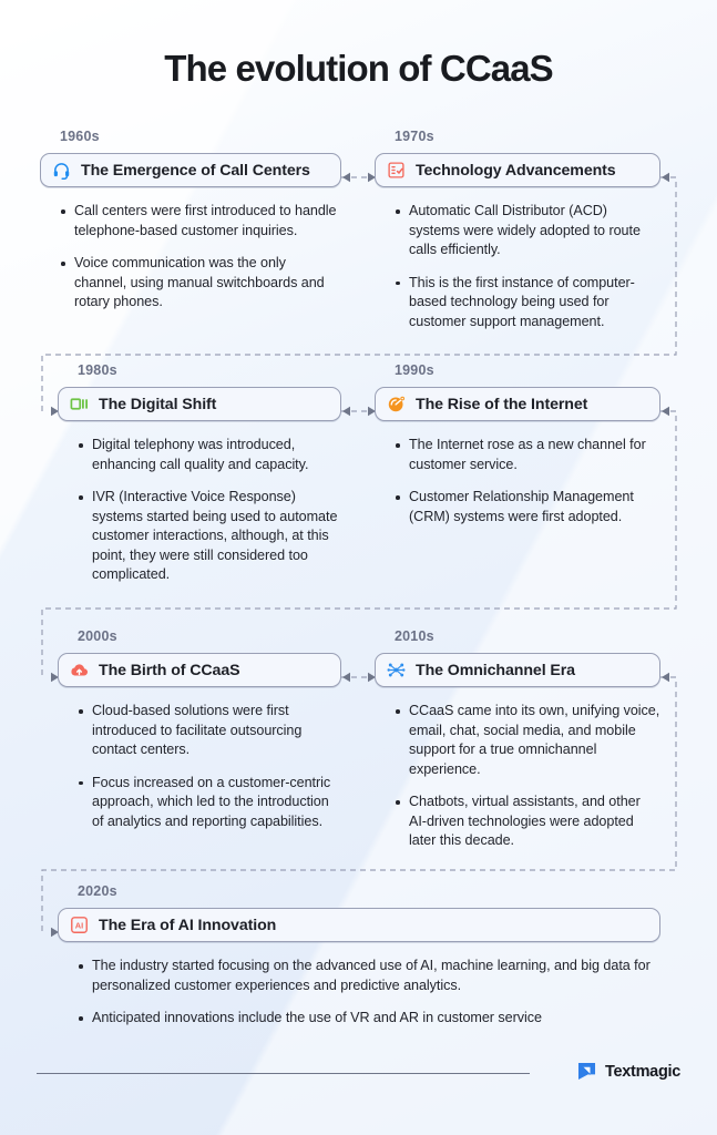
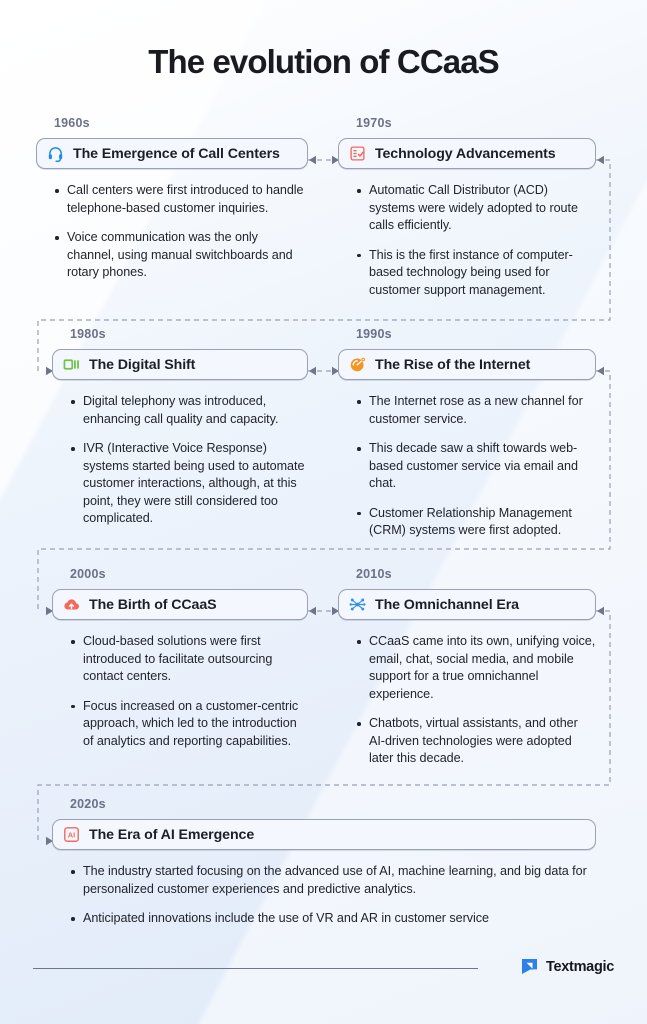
  The evolution of CCaaS
  1960s
  The Emergence of Call Centers
  Call centers were first introduced to handle telephone-based customer inquiries.
  Voice communication was the only channel, using manual switchboards and rotary phones.
  1970s
  Technology Advancements
  Automatic Call Distributor (ACD) systems were widely adopted to route calls efficiently.
  This is the first instance of computer-based technology being used for customer support management.
  1980s
  The Digital Shift
  Digital telephony was introduced, enhancing call quality and capacity.
  IVR (Interactive Voice Response) systems started being used to automate customer interactions, although, at this point, they were still considered too complicated.
  1990s
  The Rise of the Internet
  The Internet rose as a new channel for customer service.
+ This decade saw a shift towards web-based customer service via email and chat.
  Customer Relationship Management (CRM) systems were first adopted.
  2000s
  The Birth of CCaaS
  Cloud-based solutions were first introduced to facilitate outsourcing contact centers.
  Focus increased on a customer-centric approach, which led to the introduction of analytics and reporting capabilities.
  2010s
  The Omnichannel Era
  CCaaS came into its own, unifying voice, email, chat, social media, and mobile support for a true omnichannel experience.
  Chatbots, virtual assistants, and other AI-driven technologies were adopted later this decade.
  2020s
  AI
- The Era of AI Innovation
+ The Era of AI Emergence
  The industry started focusing on the advanced use of AI, machine learning, and big data for personalized customer experiences and predictive analytics.
  Anticipated innovations include the use of VR and AR in customer service
  Textmagic
